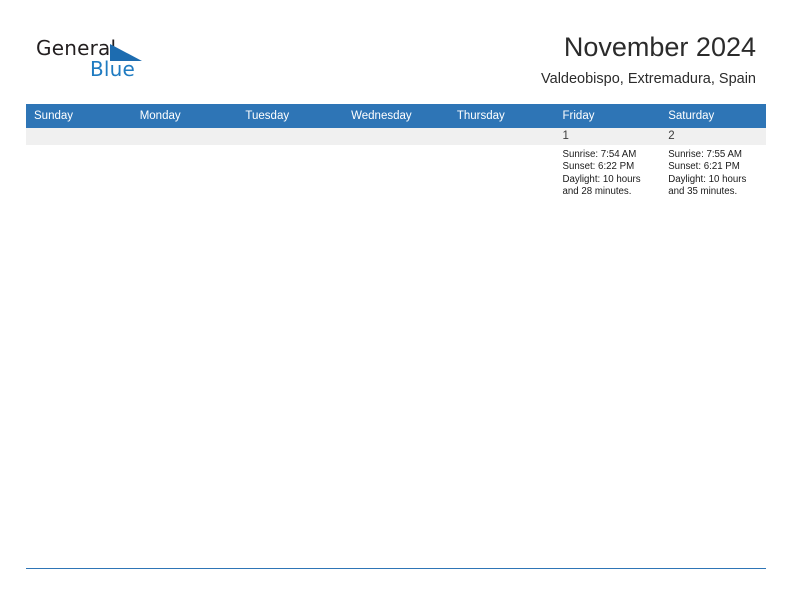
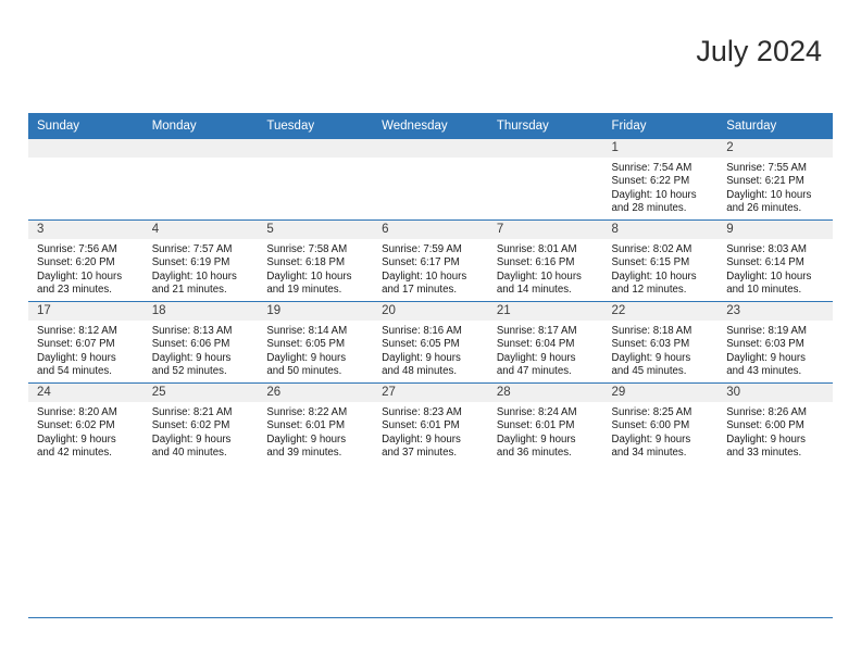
- General
- Blue
- November 2024
+ July 2024
- Valdeobispo, Extremadura, Spain
  Sunday	Monday	Tuesday	Wednesday	Thursday	Friday	Saturday
- 					1Sunrise: 7:54 AMSunset: 6:22 PMDaylight: 10 hoursand 28 minutes.	2Sunrise: 7:55 AMSunset: 6:21 PMDaylight: 10 hoursand 35 minutes.
+ 					1Sunrise: 7:54 AMSunset: 6:22 PMDaylight: 10 hoursand 28 minutes.	2Sunrise: 7:55 AMSunset: 6:21 PMDaylight: 10 hoursand 26 minutes.
+ 3Sunrise: 7:56 AMSunset: 6:20 PMDaylight: 10 hoursand 23 minutes.	4Sunrise: 7:57 AMSunset: 6:19 PMDaylight: 10 hoursand 21 minutes.	5Sunrise: 7:58 AMSunset: 6:18 PMDaylight: 10 hoursand 19 minutes.	6Sunrise: 7:59 AMSunset: 6:17 PMDaylight: 10 hoursand 17 minutes.	7Sunrise: 8:01 AMSunset: 6:16 PMDaylight: 10 hoursand 14 minutes.	8Sunrise: 8:02 AMSunset: 6:15 PMDaylight: 10 hoursand 12 minutes.	9Sunrise: 8:03 AMSunset: 6:14 PMDaylight: 10 hoursand 10 minutes.
+ 17Sunrise: 8:12 AMSunset: 6:07 PMDaylight: 9 hoursand 54 minutes.	18Sunrise: 8:13 AMSunset: 6:06 PMDaylight: 9 hoursand 52 minutes.	19Sunrise: 8:14 AMSunset: 6:05 PMDaylight: 9 hoursand 50 minutes.	20Sunrise: 8:16 AMSunset: 6:05 PMDaylight: 9 hoursand 48 minutes.	21Sunrise: 8:17 AMSunset: 6:04 PMDaylight: 9 hoursand 47 minutes.	22Sunrise: 8:18 AMSunset: 6:03 PMDaylight: 9 hoursand 45 minutes.	23Sunrise: 8:19 AMSunset: 6:03 PMDaylight: 9 hoursand 43 minutes.
+ 24Sunrise: 8:20 AMSunset: 6:02 PMDaylight: 9 hoursand 42 minutes.	25Sunrise: 8:21 AMSunset: 6:02 PMDaylight: 9 hoursand 40 minutes.	26Sunrise: 8:22 AMSunset: 6:01 PMDaylight: 9 hoursand 39 minutes.	27Sunrise: 8:23 AMSunset: 6:01 PMDaylight: 9 hoursand 37 minutes.	28Sunrise: 8:24 AMSunset: 6:01 PMDaylight: 9 hoursand 36 minutes.	29Sunrise: 8:25 AMSunset: 6:00 PMDaylight: 9 hoursand 34 minutes.	30Sunrise: 8:26 AMSunset: 6:00 PMDaylight: 9 hoursand 33 minutes.
